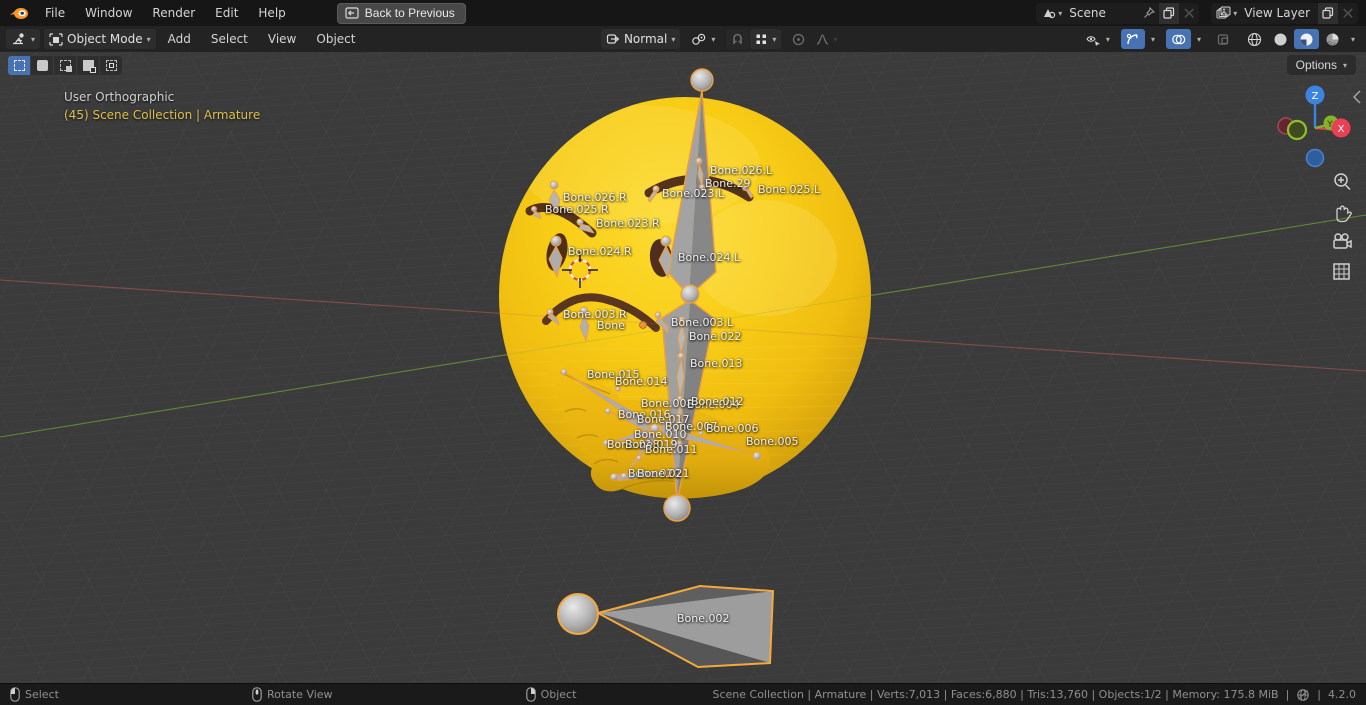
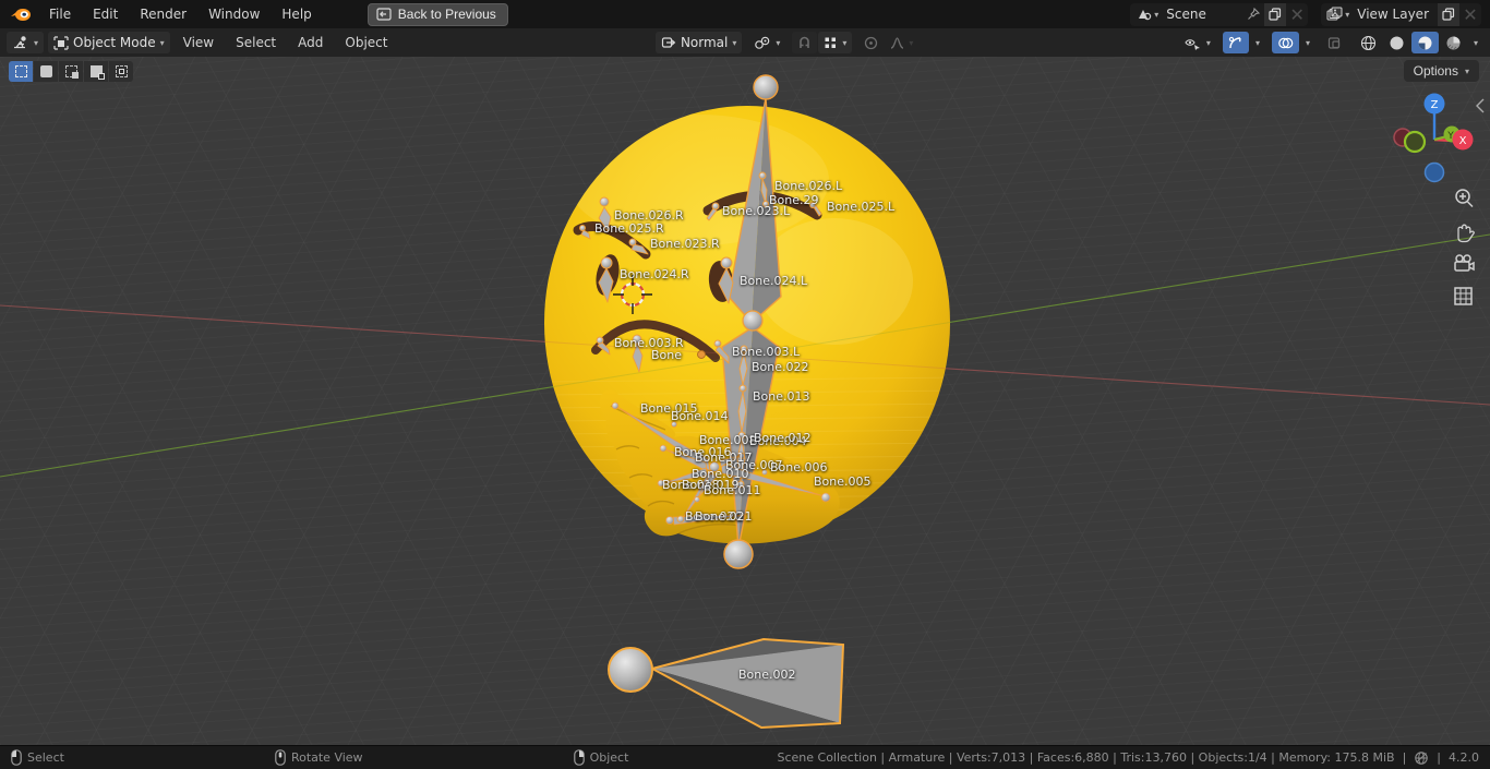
  File
- Window
+ Edit
  Render
- Edit
+ Window
  Help
  Back to Previous
  ▾
  Scene
  ✕
  ▾
  View Layer
  ✕
  ▾
  Object Mode
  ▾
- Add
+ View
  Select
- View
+ Add
  Object
  Normal
  ▾
  ▾
  ▾
  ▾
  ▾
  ▾
  ▾
  ▾
  Y
  X
  Z
  Options
  ▾
- User Orthographic
- (45) Scene Collection | Armature
  Bone.026.L
  Bone.29
  Bone.023.L
  Bone.025.L
  Bone.026.R
  Bone.025.R
  Bone.023.R
  Bone.024.R
  Bone.024.L
  Bone.003.R
  Bone
  Bone.003.L
  Bone.022
  Bone.013
  Bone.015
  Bone.014
  Bone.008
  Bone.004
  Bone.012
  Bone.016
  Bone.017
  Bone.007
  Bone.006
  Bone.010
  Bone.005
  Bone.018
  Bone.019
  Bone.011
  Bone.020
  Bone.021
  Bone.002
  Select
  Rotate View
  Object
- Scene Collection | Armature | Verts:7,013 | Faces:6,880 | Tris:13,760 | Objects:1/2 | Memory: 175.8 MiB
+ Scene Collection | Armature | Verts:7,013 | Faces:6,880 | Tris:13,760 | Objects:1/4 | Memory: 175.8 MiB
  |
  |
  4.2.0
